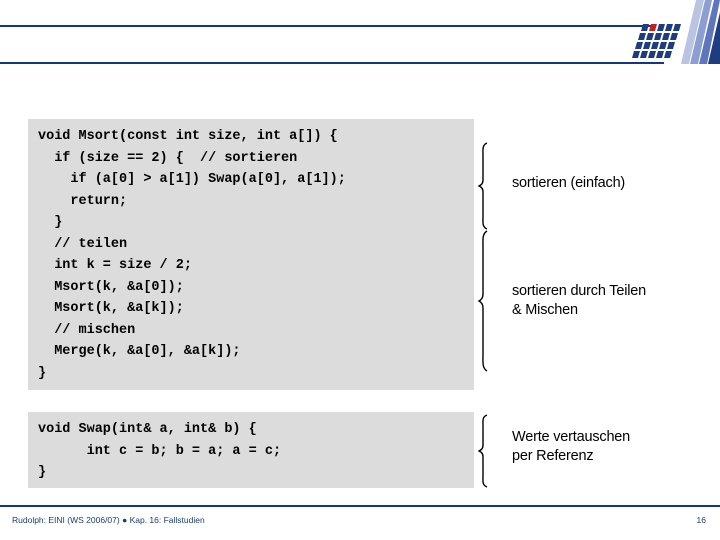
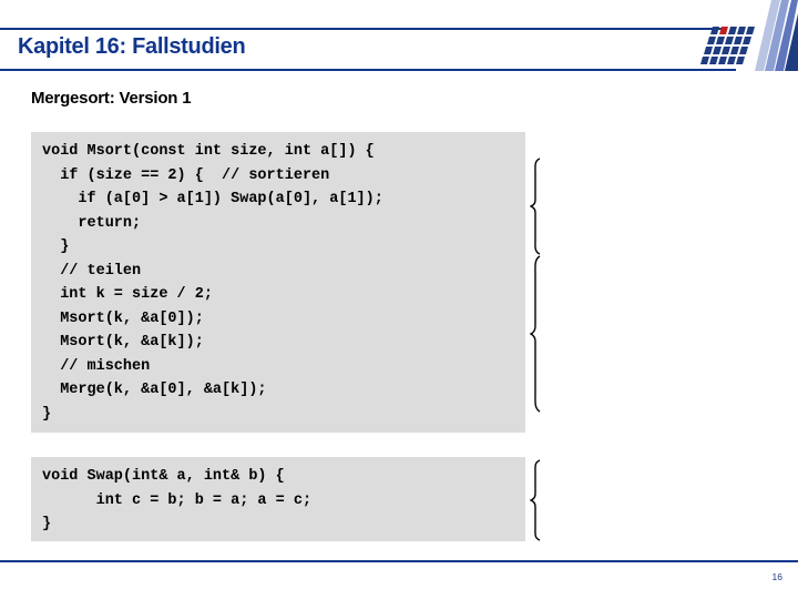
+ Kapitel 16: Fallstudien
+ Mergesort: Version 1
  void Msort(const int size, int a[]) {
  if (size == 2) { // sortieren
  if (a[0] > a[1]) Swap(a[0], a[1]);
  return;
  }
  // teilen
  int k = size / 2;
  Msort(k, &a[0]);
  Msort(k, &a[k]);
  // mischen
  Merge(k, &a[0], &a[k]);
  }
  void Swap(int& a, int& b) {
  int c = b; b = a; a = c;
  }
- sortieren (einfach)
- sortieren durch Teilen
- & Mischen
- Werte vertauschen
- per Referenz
- Rudolph: EINI (WS 2006/07) ● Kap. 16: Fallstudien
  16
